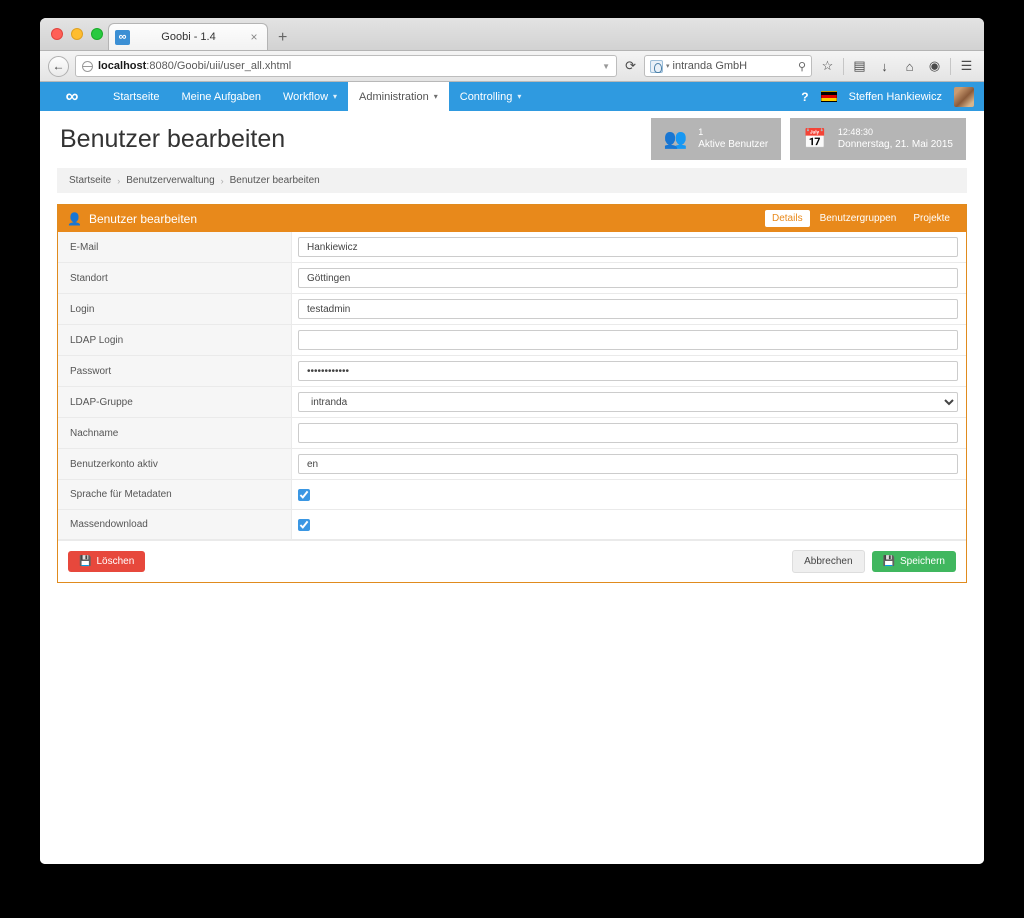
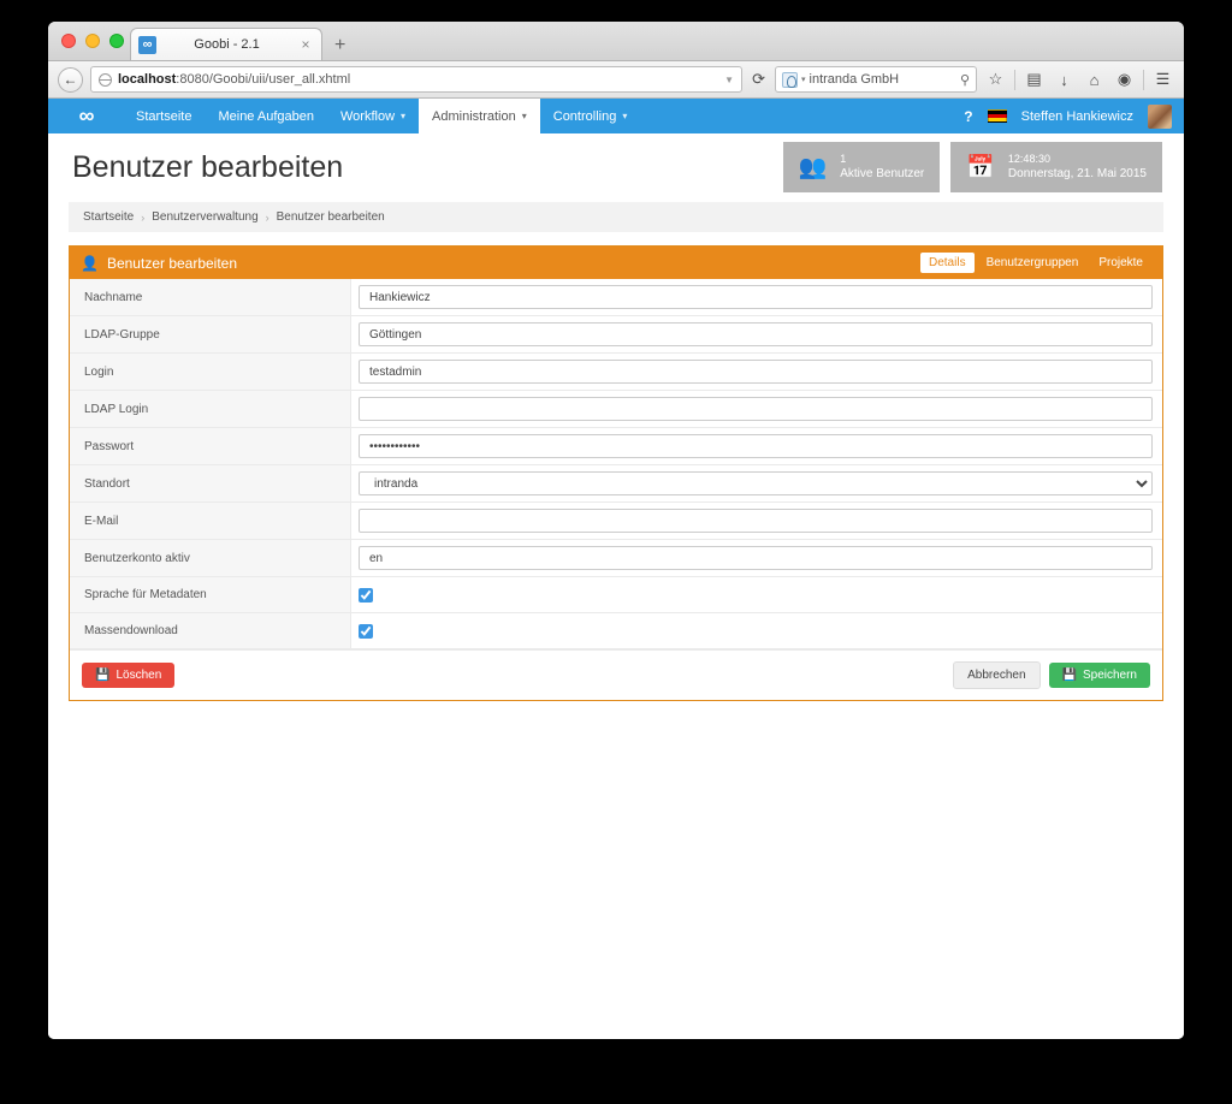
  ∞
- Goobi - 1.4
+ Goobi - 2.1
  ×
  +
  ←
  localhost:8080/Goobi/uii/user_all.xhtml
  ▼
  ⟳
  intranda GmbH
  ⚲
  ☆
  ▤
  ↓
  ⌂
  ◉
  ☰
  ∞
  Startseite
  Meine Aufgaben
  Workflow
  ▾
  Administration
  ▾
  Controlling
  ▾
  ?
  Steffen Hankiewicz
  Benutzer bearbeiten
  👥
  1
  Aktive Benutzer
  📅
  12:48:30
  Donnerstag, 21. Mai 2015
  Startseite
  ›
  Benutzerverwaltung
  ›
  Benutzer bearbeiten
  👤
  Benutzer bearbeiten
  Details
  Benutzergruppen
  Projekte
- E-Mail
+ Nachname
  Hankiewicz
- Standort
+ LDAP-Gruppe
  Göttingen
  Login
  testadmin
  LDAP Login
  Passwort
  ••••••••••••
- LDAP-Gruppe
+ Standort
  intranda
- Nachname
+ E-Mail
  Benutzerkonto aktiv
  en
  Sprache für Metadaten
  Massendownload
  💾
  Löschen
  Abbrechen
  💾
  Speichern
